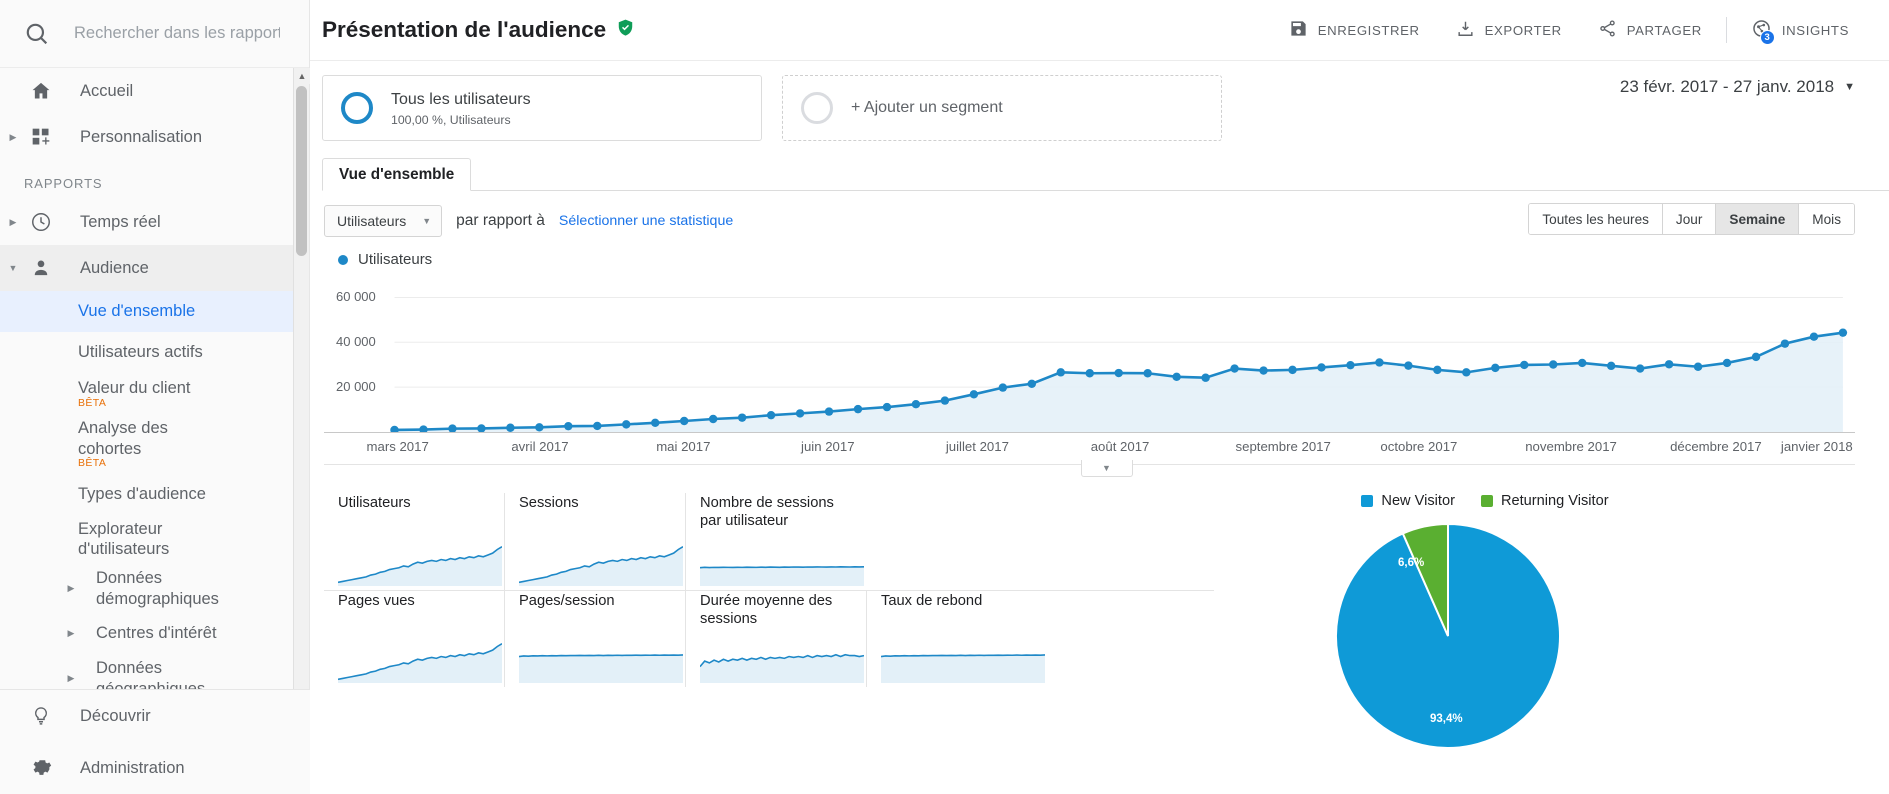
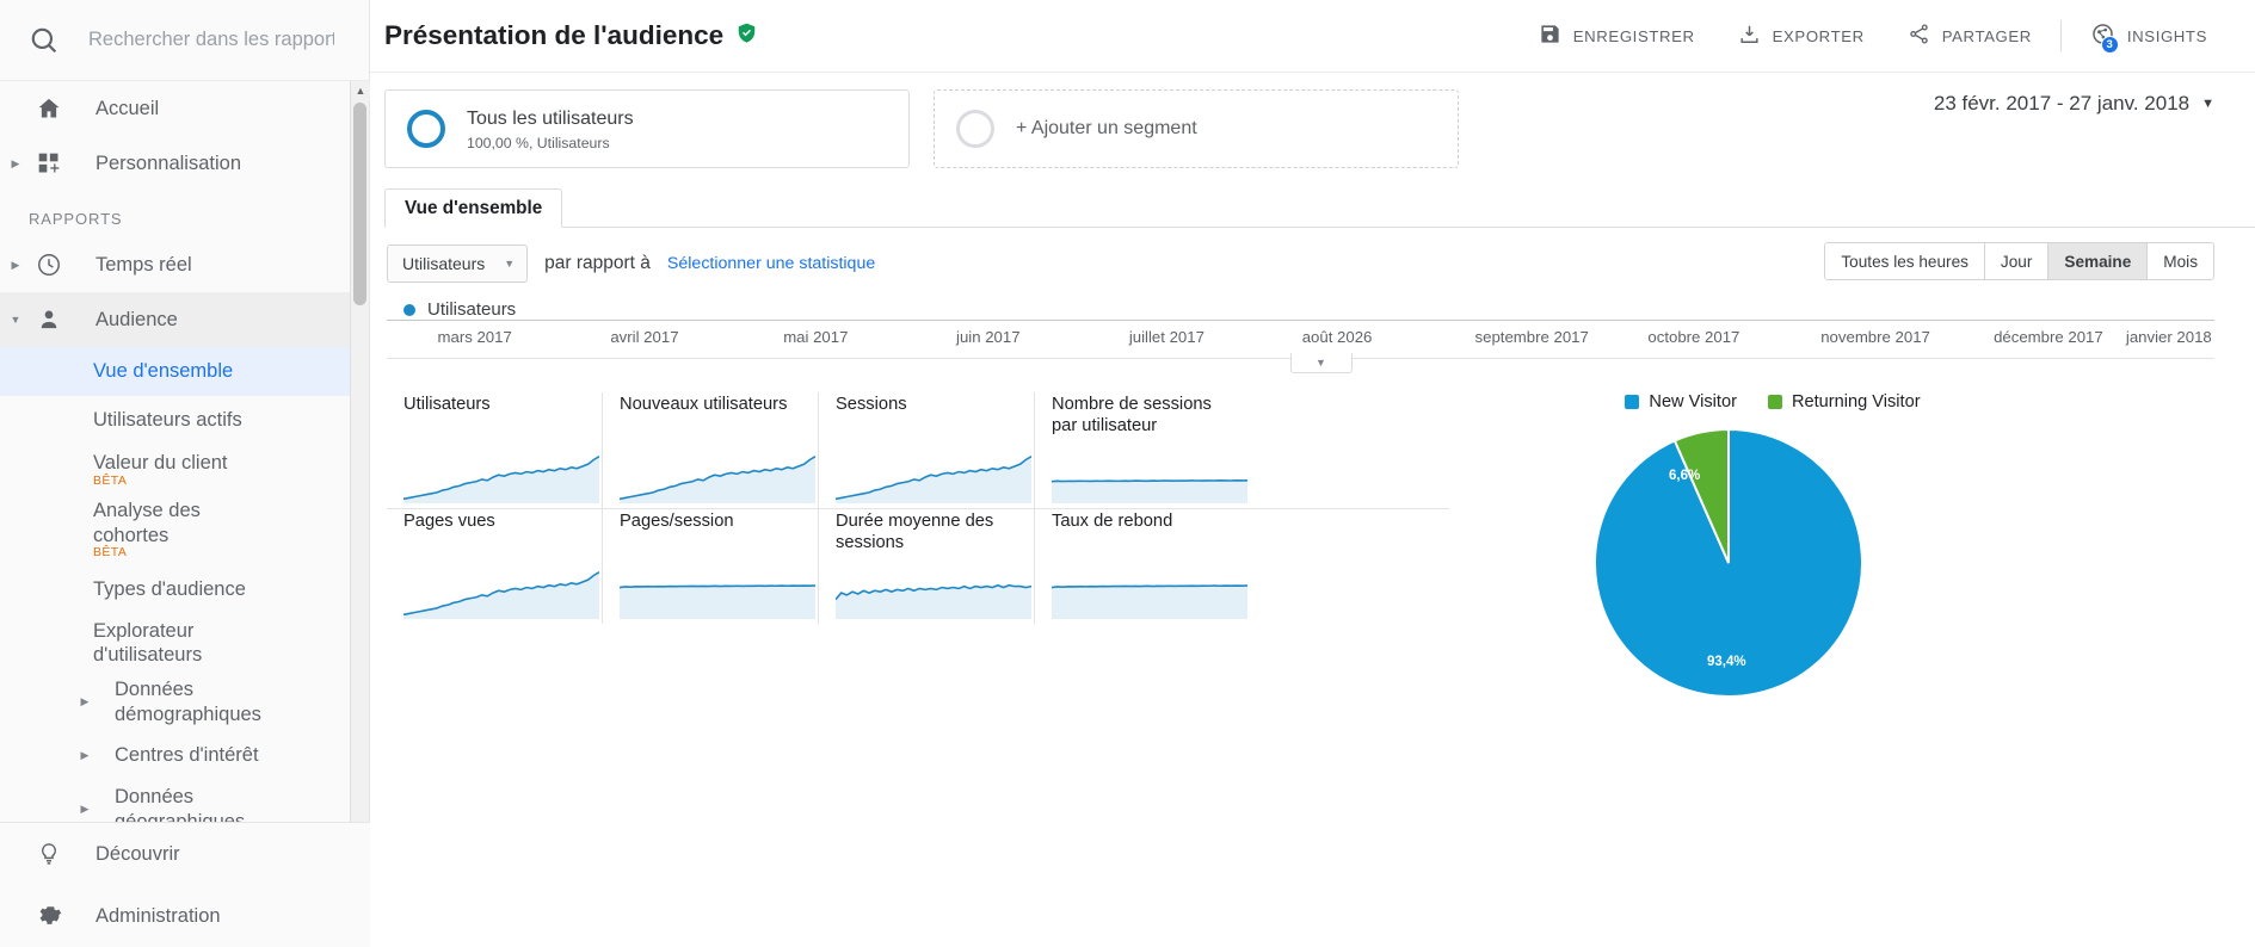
  Rechercher dans les rapport
  Accueil
  ▶
  Personnalisation
  RAPPORTS
  ▶
  Temps réel
  ▼
  Audience
  Vue d'ensemble
  Utilisateurs actifs
  Valeur du client
  BÊTA
  Analyse des cohortes
  BÊTA
  Types d'audience
  Explorateur d'utilisateurs
  ▶
  Données démographiques
  ▶
  Centres d'intérêt
  ▶
  ▲
  Découvrir
  Administration
  Présentation de l'audience
  ENREGISTRER
  EXPORTER
  PARTAGER
  3
  INSIGHTS
  Tous les utilisateurs
  100,00 %, Utilisateurs
  + Ajouter un segment
  23 févr. 2017 - 27 janv. 2018
  ▼
  Vue d'ensemble
  Utilisateurs
  ▼
  par rapport à
  Sélectionner une statistique
  Toutes les heures
  Jour
  Semaine
  Mois
  Utilisateurs
- 60 000
- 40 000
- 20 000
  mars 2017
  avril 2017
  mai 2017
  juin 2017
  juillet 2017
- août 2017
+ août 2026
  septembre 2017
  octobre 2017
  novembre 2017
  décembre 2017
  janvier 2018
  ▼
  Utilisateurs
+ Nouveaux utilisateurs
  Sessions
  Nombre de sessions par utilisateur
  Pages vues
  Pages/session
  Durée moyenne des sessions
  Taux de rebond
  New Visitor
  Returning Visitor
  93,4%
  6,6%
